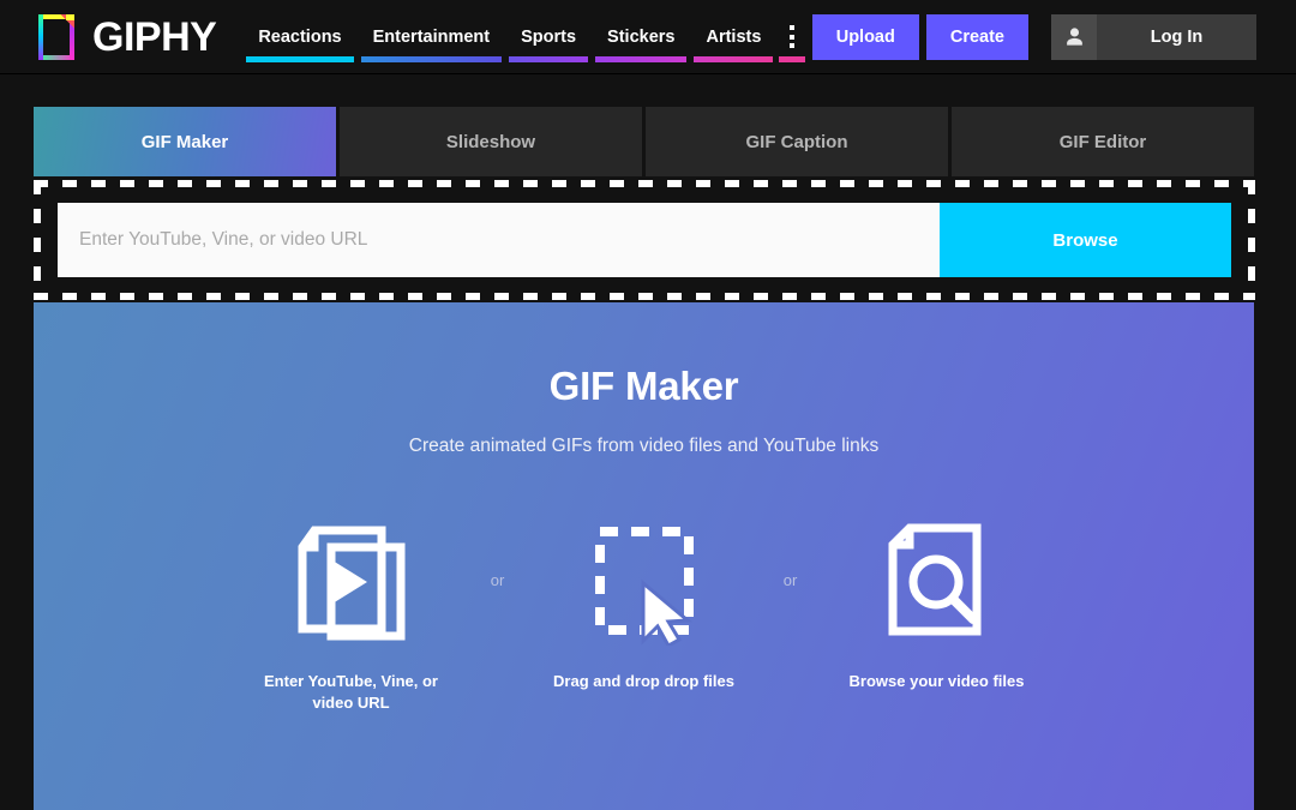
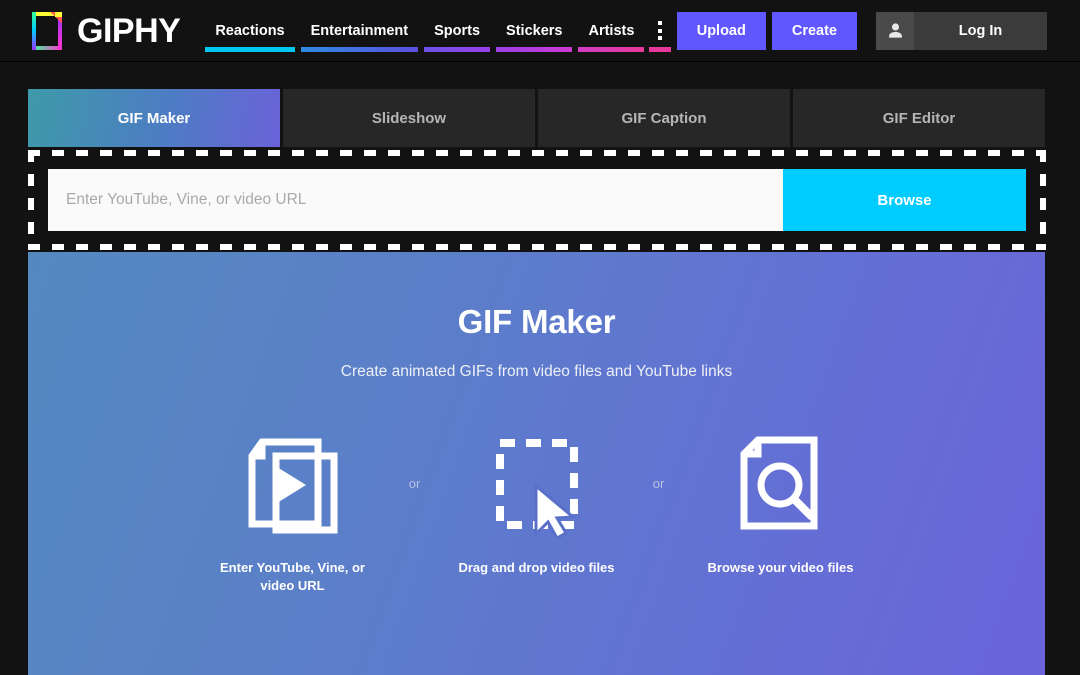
  GIPHY
  Reactions
  Entertainment
  Sports
  Stickers
  Artists
  Upload
  Create
  Log In
  GIF Maker
  Slideshow
  GIF Caption
  GIF Editor
  Enter YouTube, Vine, or video URL
  Browse
  GIF Maker
  Create animated GIFs from video files and YouTube links
  Enter YouTube, Vine, or video URL
  or
- Drag and drop drop files
+ Drag and drop video files
  or
  Browse your video files
